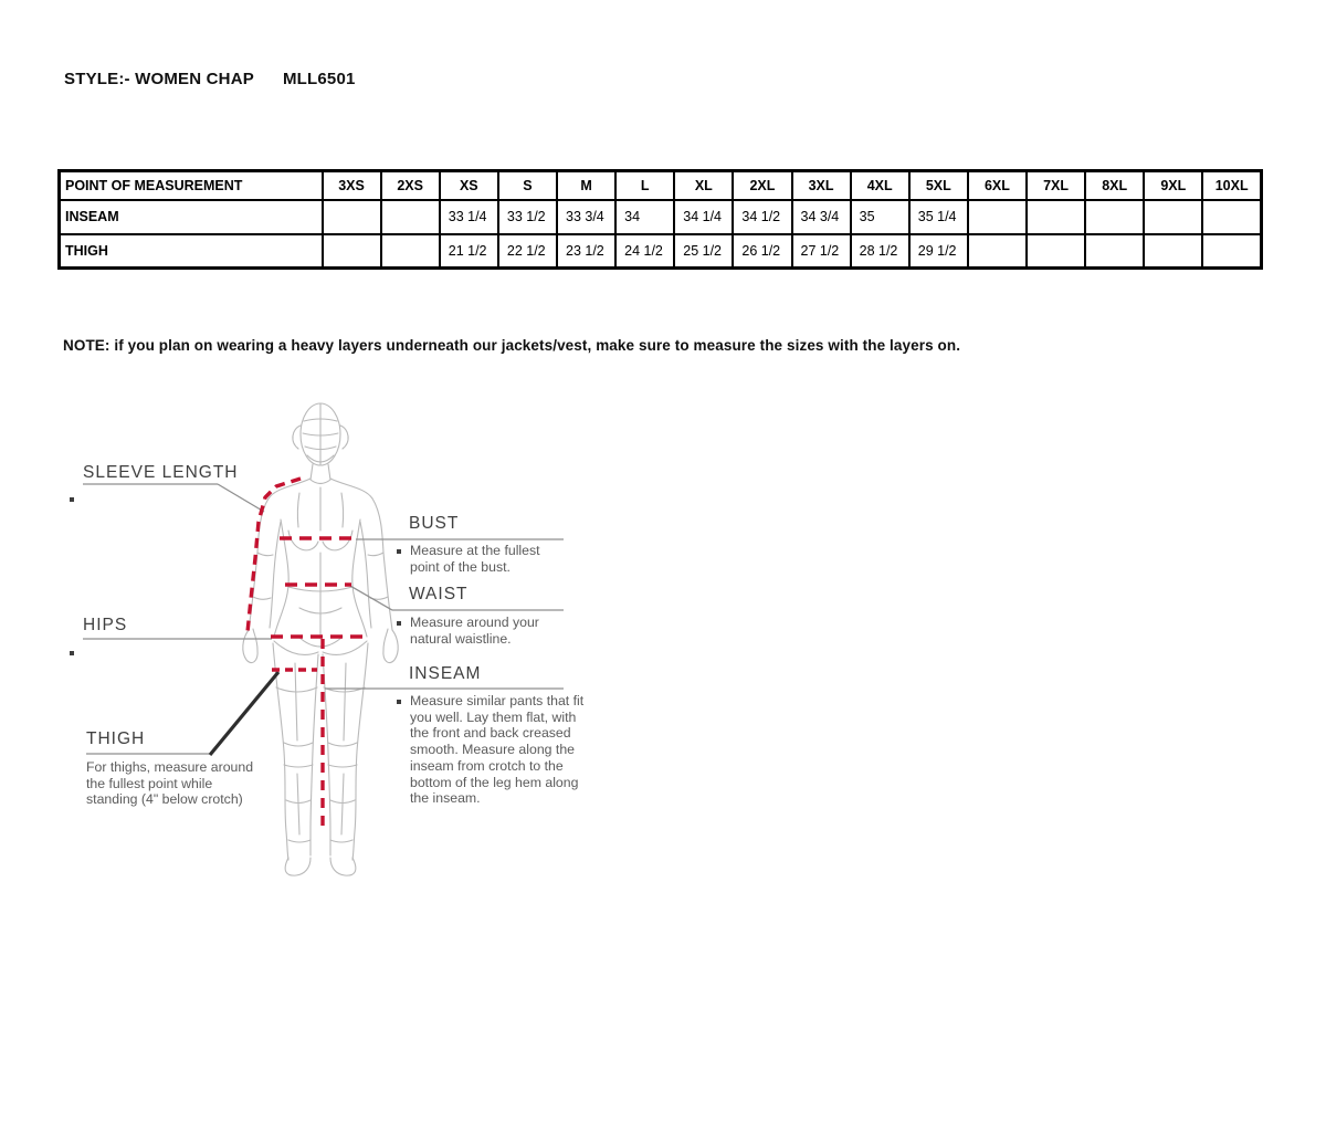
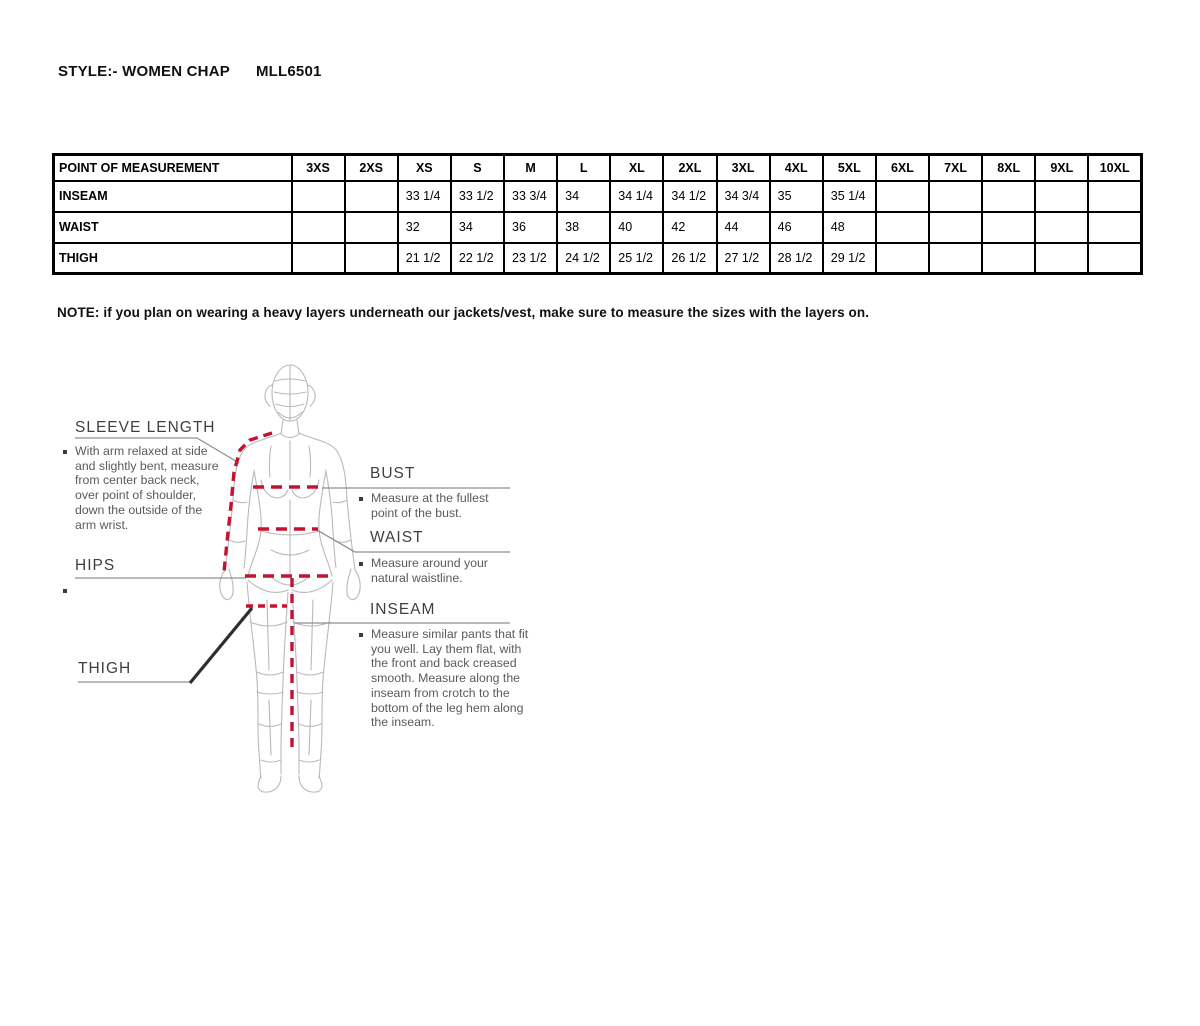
  STYLE:- WOMEN CHAP MLL6501
  POINT OF MEASUREMENT	3XS	2XS	XS	S	M	L	XL	2XL	3XL	4XL	5XL	6XL	7XL	8XL	9XL	10XL
  INSEAM			33 1/4	33 1/2	33 3/4	34	34 1/4	34 1/2	34 3/4	35	35 1/4
+ WAIST			32	34	36	38	40	42	44	46	48
  THIGH			21 1/2	22 1/2	23 1/2	24 1/2	25 1/2	26 1/2	27 1/2	28 1/2	29 1/2
  NOTE: if you plan on wearing a heavy layers underneath our jackets/vest, make sure to measure the sizes with the layers on.
  SLEEVE LENGTH
+ With arm relaxed at side and slightly bent, measure from center back neck, over point of shoulder, down the outside of the arm wrist.
  HIPS
  THIGH
- For thighs, measure around the fullest point while standing (4" below crotch)
  BUST
  Measure at the fullest point of the bust.
  WAIST
  Measure around your natural waistline.
  INSEAM
  Measure similar pants that fit you well. Lay them flat, with the front and back creased smooth. Measure along the inseam from crotch to the bottom of the leg hem along the inseam.
